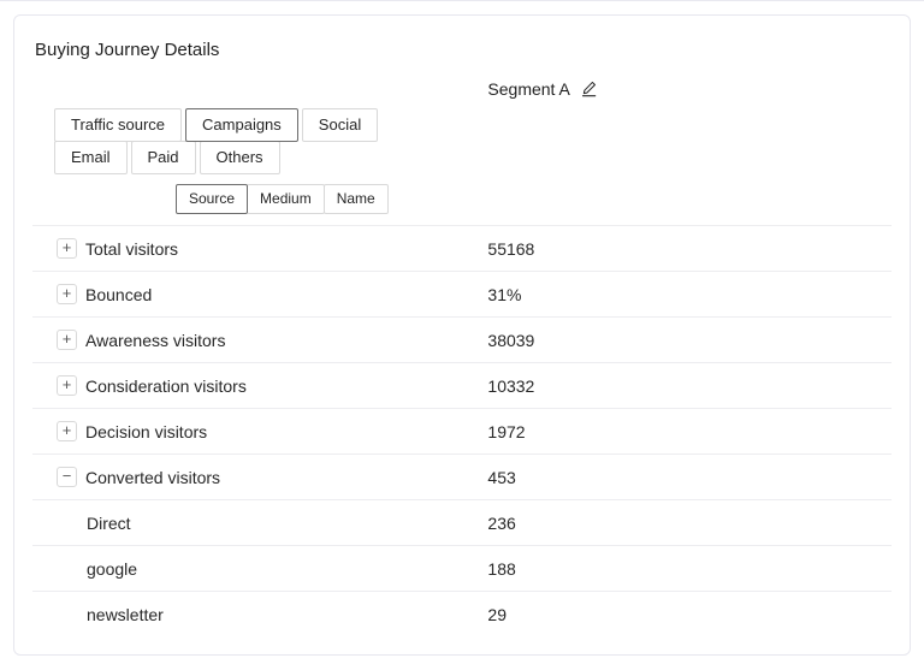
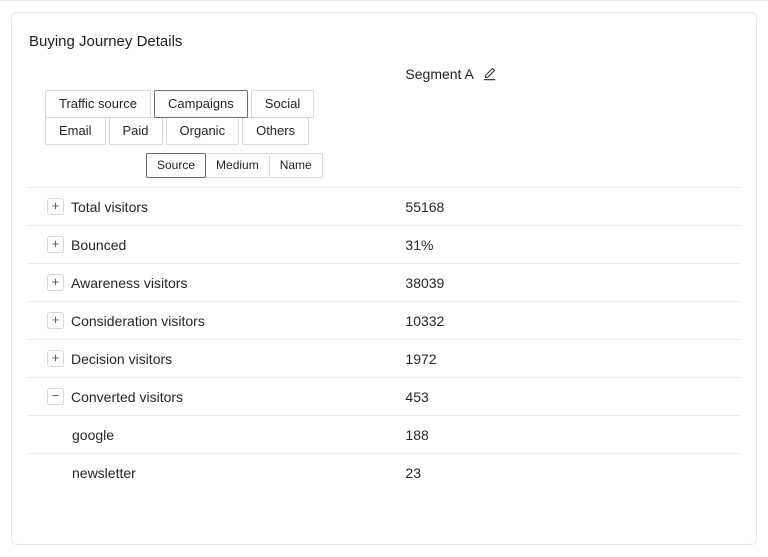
  Buying Journey Details
  Traffic source
  Campaigns
  Social
  Email
  Paid
+ Organic
  Others
  Source
  Medium
  Name
  Segment A
  +
  Total visitors
  55168
  +
  Bounced
  31%
  +
  Awareness visitors
  38039
  +
  Consideration visitors
  10332
  +
  Decision visitors
  1972
  −
  Converted visitors
  453
- Direct
- 236
  google
  188
  newsletter
- 29
+ 23
